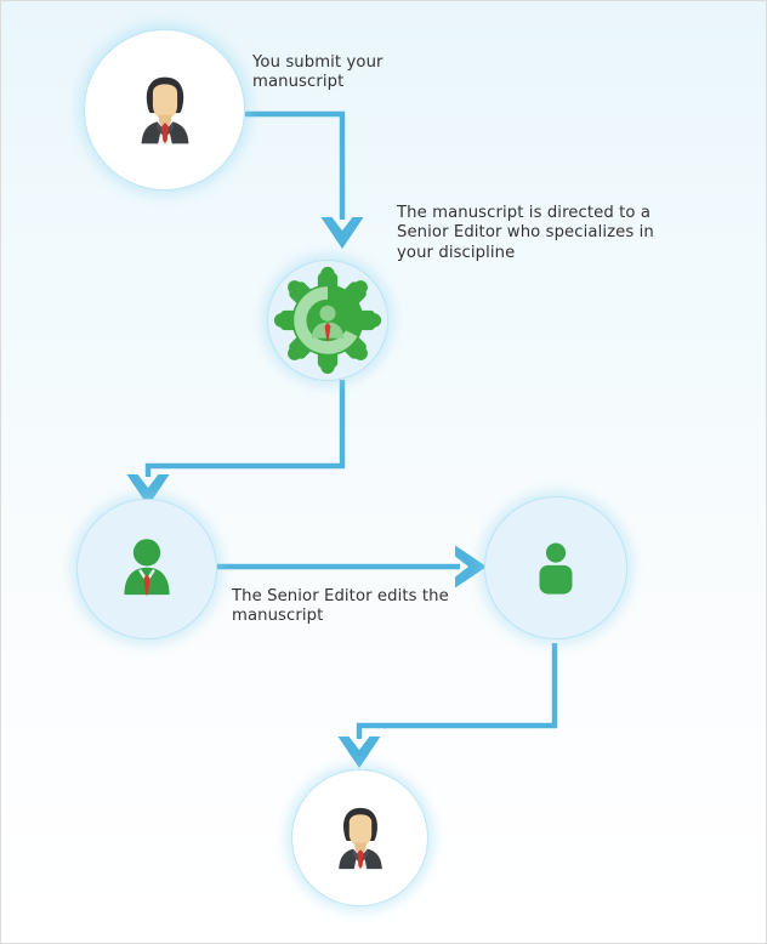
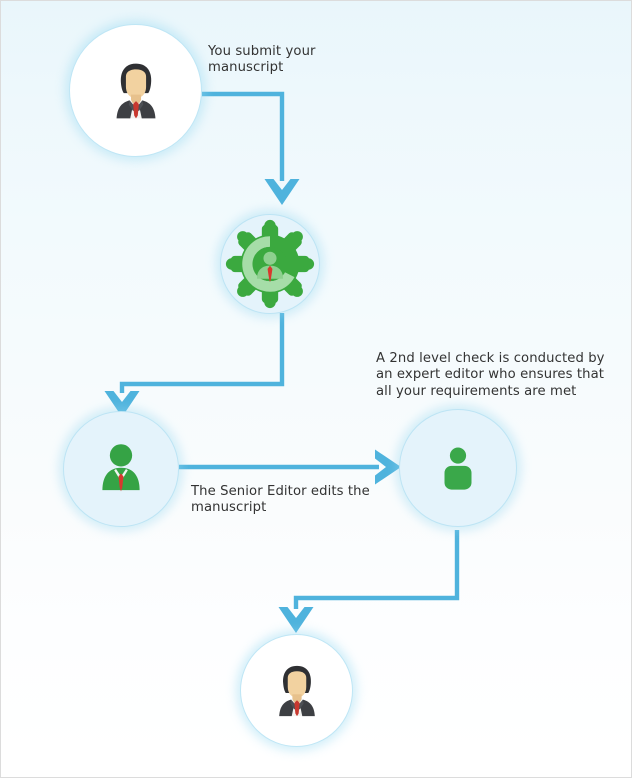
  You submit your
  manuscript
- The manuscript is directed to a
- Senior Editor who specializes in
- your discipline
  The Senior Editor edits the
  manuscript
+ A 2nd level check is conducted by
+ an expert editor who ensures that
+ all your requirements are met
